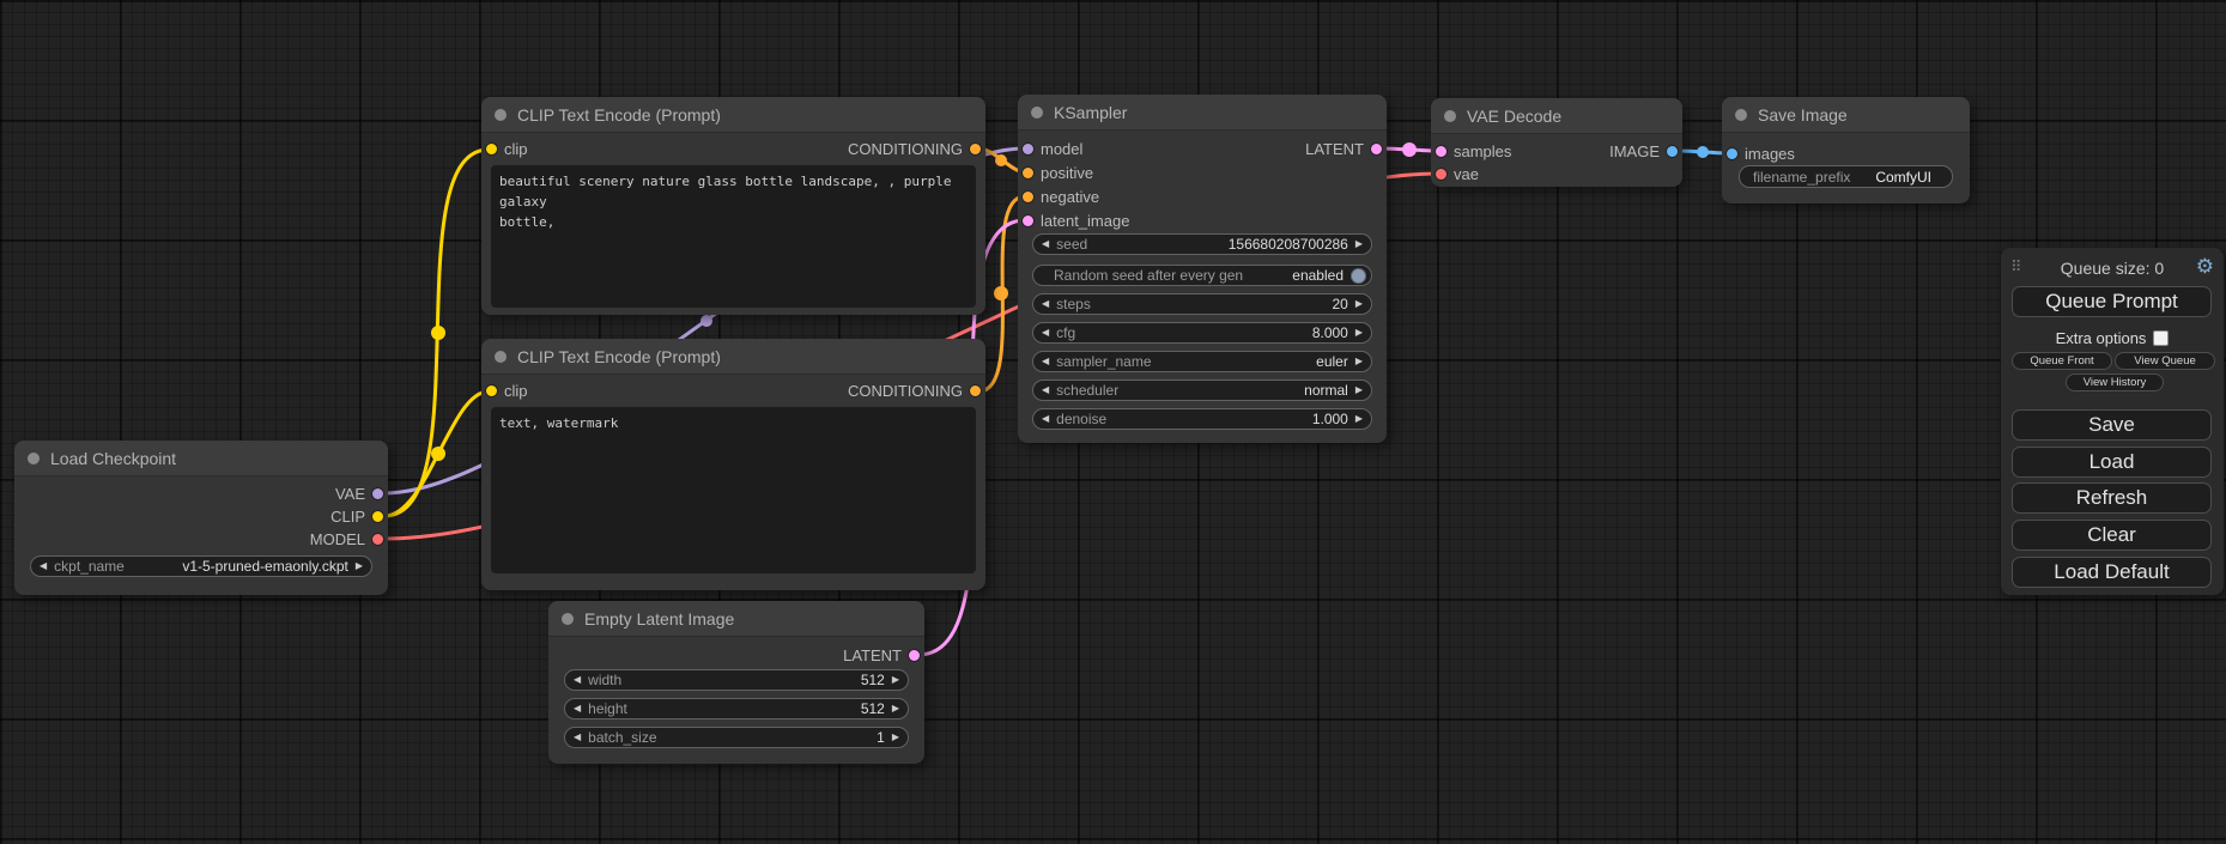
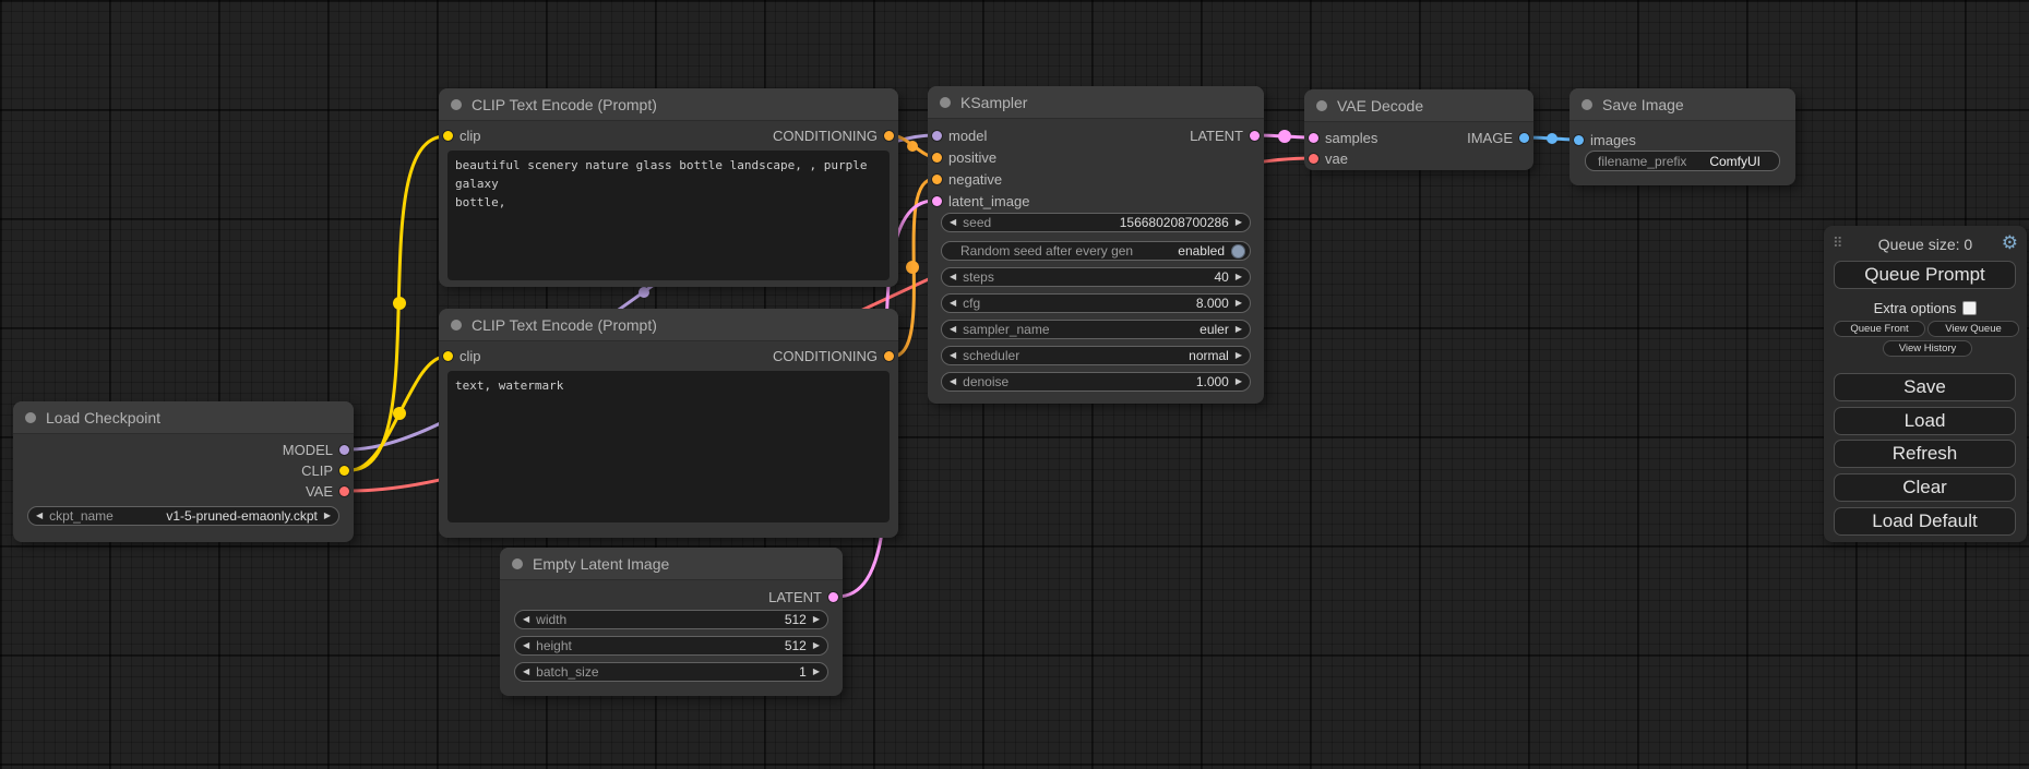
  Load Checkpoint
- VAE
+ MODEL
  CLIP
- MODEL
+ VAE
  ◀
  ckpt_name
  v1-5-pruned-emaonly.ckpt
  ▶
  CLIP Text Encode (Prompt)
  clip
  CONDITIONING
  beautiful scenery nature glass bottle landscape, , purple galaxy
  bottle,
  CLIP Text Encode (Prompt)
  clip
  CONDITIONING
  text, watermark
  Empty Latent Image
  LATENT
  ◀
  width
  512
  ▶
  ◀
  height
  512
  ▶
  ◀
  batch_size
  1
  ▶
  KSampler
  model
  positive
  negative
  latent_image
  LATENT
  ◀
  seed
  156680208700286
  ▶
  Random seed after every gen
  enabled
  ◀
  steps
- 20
+ 40
  ▶
  ◀
  cfg
  8.000
  ▶
  ◀
  sampler_name
  euler
  ▶
  ◀
  scheduler
  normal
  ▶
  ◀
  denoise
  1.000
  ▶
  VAE Decode
  samples
  vae
  IMAGE
  Save Image
  images
  filename_prefix
  ComfyUI
  ⠿
  Queue size: 0
  ⚙
  Queue Prompt
  Extra options
  Queue Front
  View Queue
  View History
  Save
  Load
  Refresh
  Clear
  Load Default
